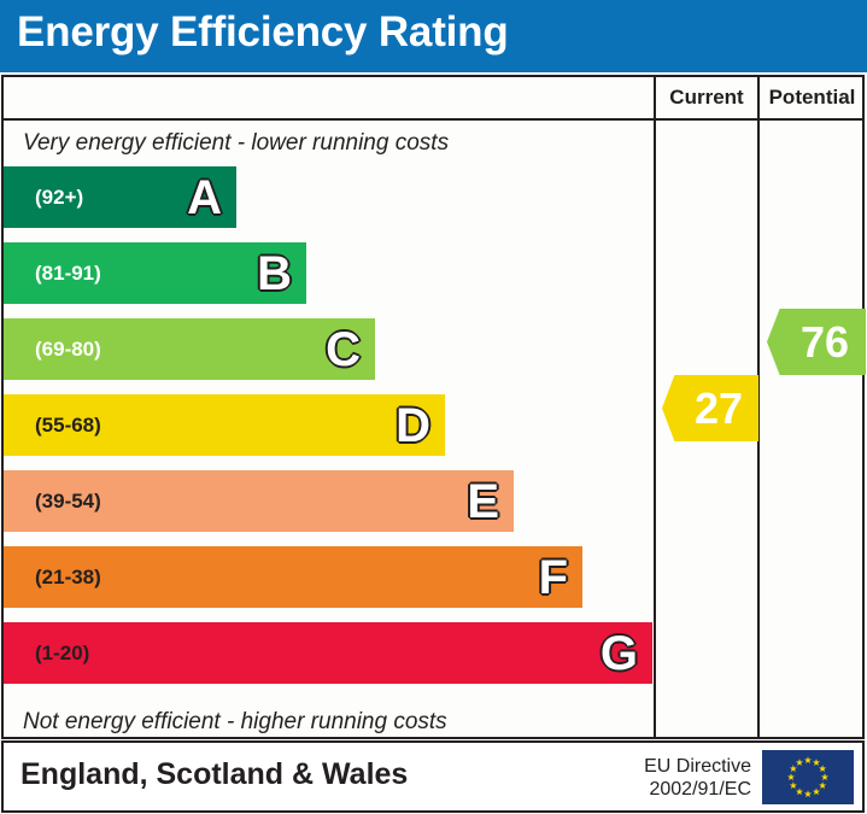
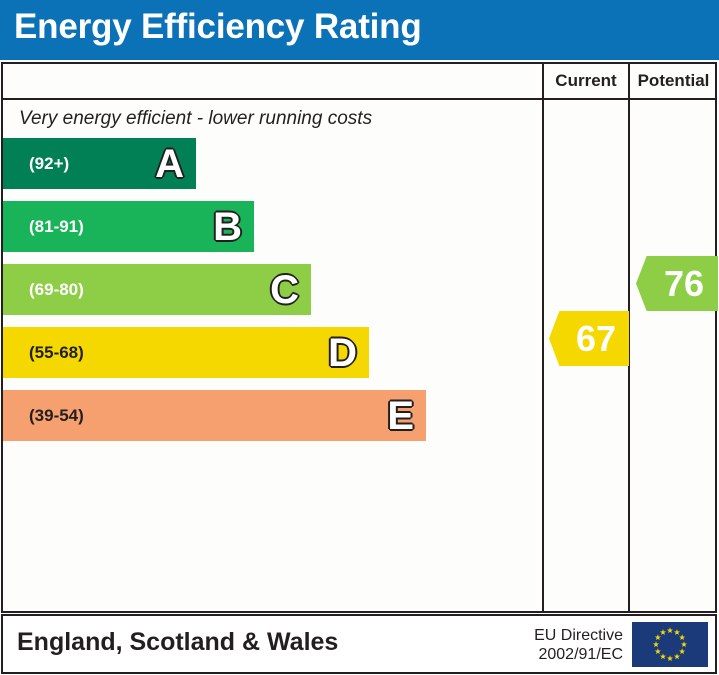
  Energy Efficiency Rating
  Current
  Potential
  Very energy efficient - lower running costs
  (92+)
  A
  (81-91)
  B
  (69-80)
  C
  (55-68)
  D
  (39-54)
  E
- (21-38)
- F
- (1-20)
- G
- Not energy efficient - higher running costs
- 27
+ 67
  76
  England, Scotland & Wales
  EU Directive
  2002/91/EC
